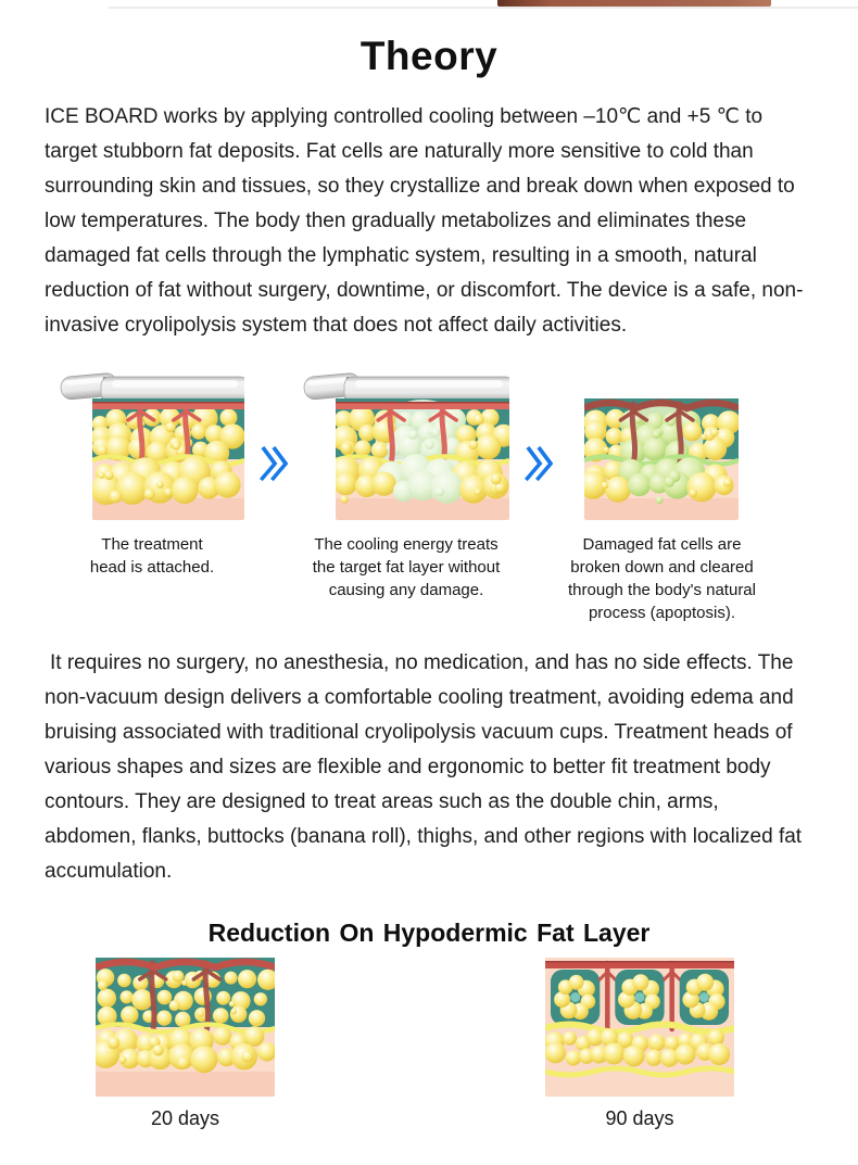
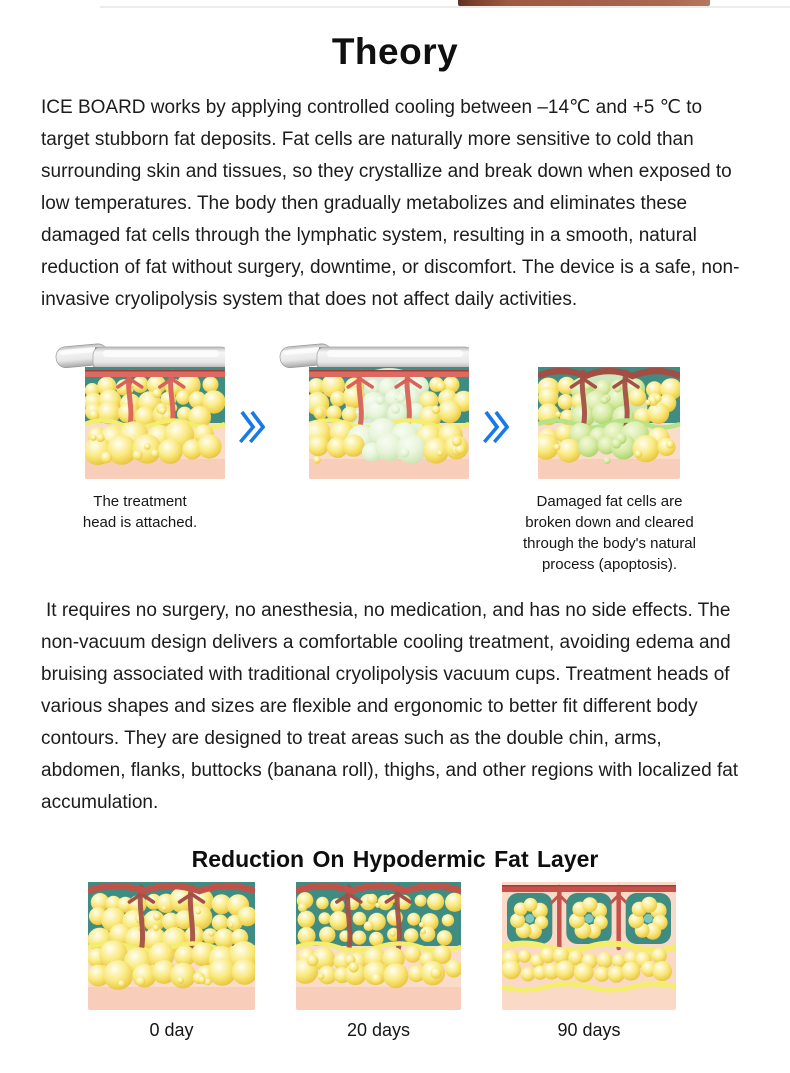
  Theory
- ICE BOARD works by applying controlled cooling between –10℃ and +5 ℃ to target stubborn fat deposits. Fat cells are naturally more sensitive to cold than surrounding skin and tissues, so they crystallize and break down when exposed to low temperatures. The body then gradually metabolizes and eliminates these damaged fat cells through the lymphatic system, resulting in a smooth, natural reduction of fat without surgery, downtime, or discomfort. The device is a safe, non-invasive cryolipolysis system that does not affect daily activities.
+ ICE BOARD works by applying controlled cooling between –14℃ and +5 ℃ to target stubborn fat deposits. Fat cells are naturally more sensitive to cold than surrounding skin and tissues, so they crystallize and break down when exposed to low temperatures. The body then gradually metabolizes and eliminates these damaged fat cells through the lymphatic system, resulting in a smooth, natural reduction of fat without surgery, downtime, or discomfort. The device is a safe, non-invasive cryolipolysis system that does not affect daily activities.
  The treatment
  head is attached.
- The cooling energy treats
- the target fat layer without
- causing any damage.
  Damaged fat cells are
  broken down and cleared
  through the body's natural
  process (apoptosis).
- It requires no surgery, no anesthesia, no medication, and has no side effects. The non-vacuum design delivers a comfortable cooling treatment, avoiding edema and bruising associated with traditional cryolipolysis vacuum cups. Treatment heads of various shapes and sizes are flexible and ergonomic to better fit treatment body contours. They are designed to treat areas such as the double chin, arms, abdomen, flanks, buttocks (banana roll), thighs, and other regions with localized fat accumulation.
+ It requires no surgery, no anesthesia, no medication, and has no side effects. The non-vacuum design delivers a comfortable cooling treatment, avoiding edema and bruising associated with traditional cryolipolysis vacuum cups. Treatment heads of various shapes and sizes are flexible and ergonomic to better fit different body contours. They are designed to treat areas such as the double chin, arms, abdomen, flanks, buttocks (banana roll), thighs, and other regions with localized fat accumulation.
  Reduction On Hypodermic Fat Layer
+ 0 day
  20 days
  90 days
